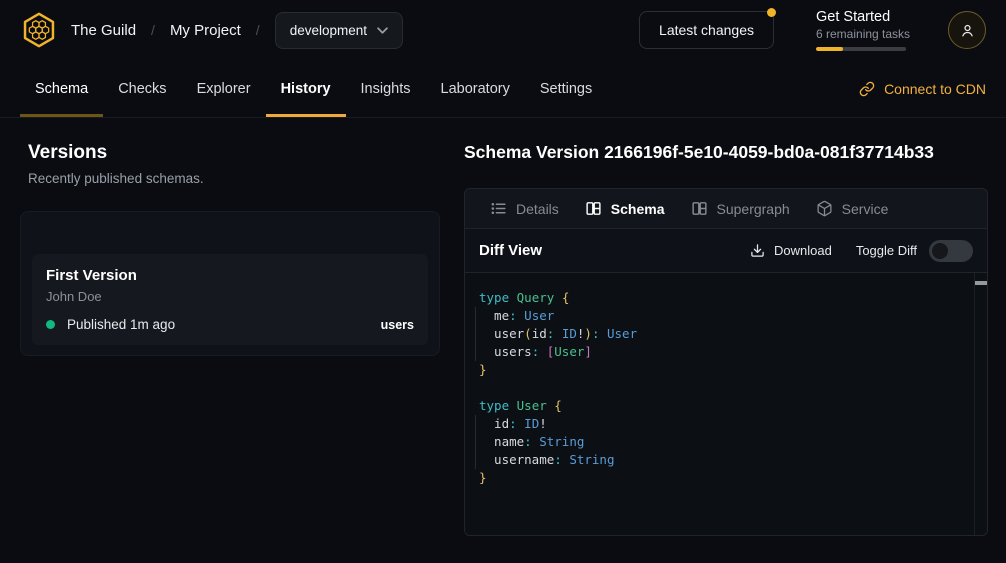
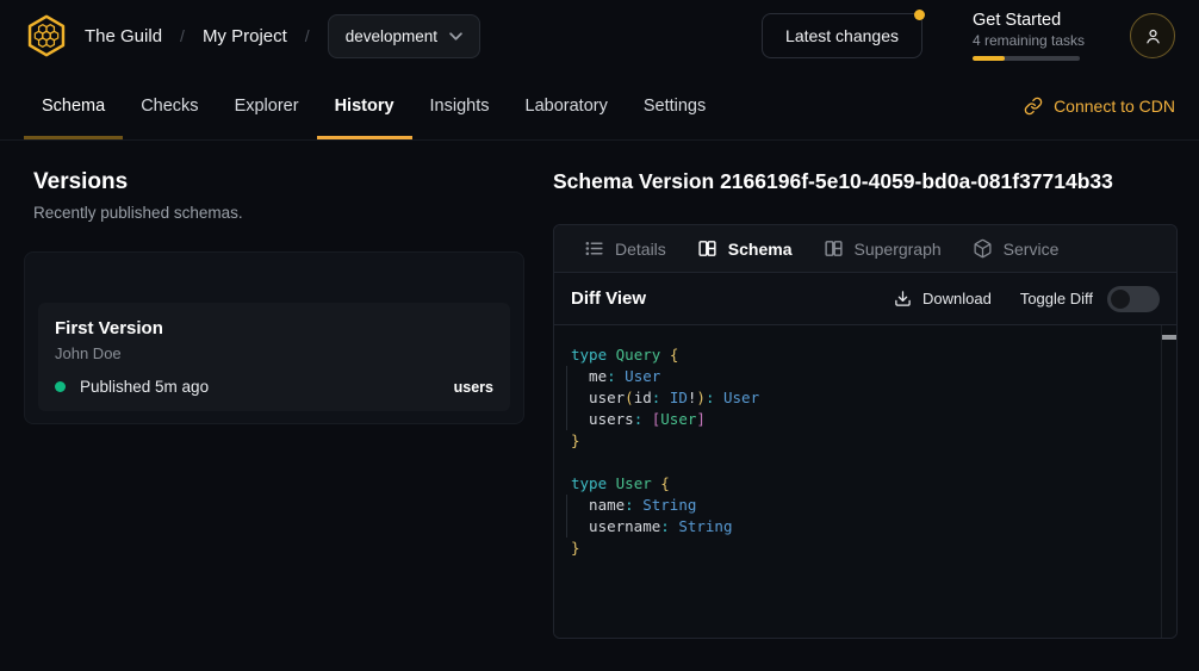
  The Guild
  /
  My Project
  /
  development
  Latest changes
  Get Started
- 6 remaining tasks
+ 4 remaining tasks
  Schema
  Checks
  Explorer
  History
  Insights
  Laboratory
  Settings
  Connect to CDN
  Versions
  Recently published schemas.
  First Version
  John Doe
- Published 1m ago
+ Published 5m ago
  users
  Schema Version 2166196f-5e10-4059-bd0a-081f37714b33
  Details
  Schema
  Supergraph
  Service
  Diff View
  Download
  Toggle Diff
  type Query {
  me: User
  user(id: ID!): User
  users: [User]
  }
  type User {
- id: ID!
  name: String
  username: String
  }
